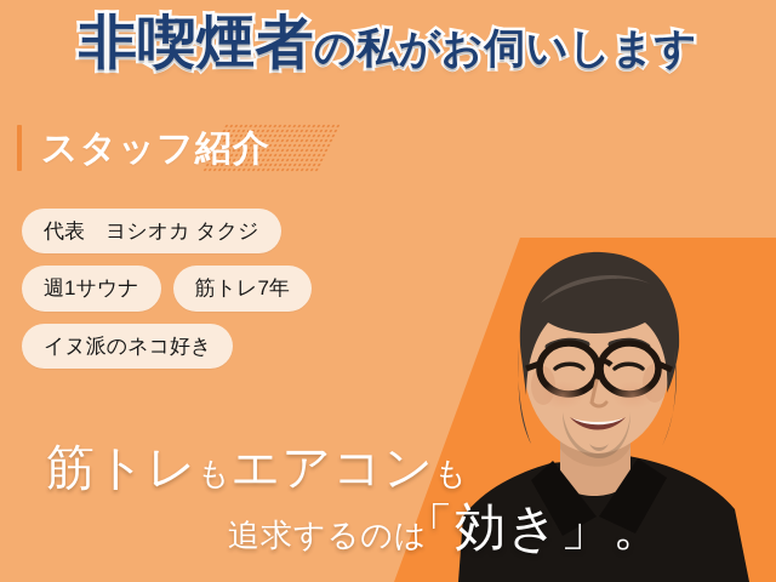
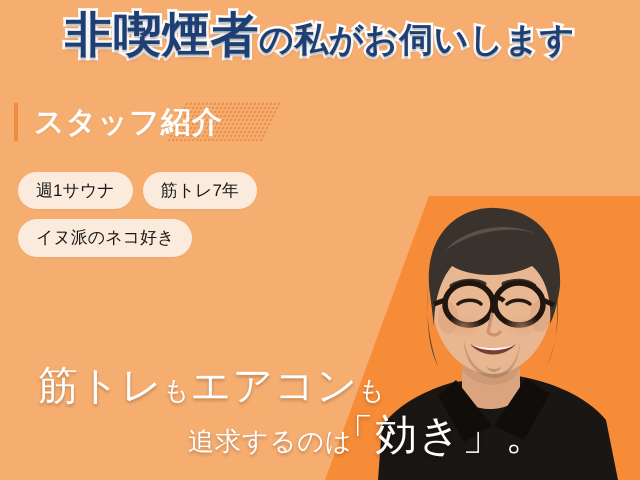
  非喫煙者の私がお伺いします
  スタッフ紹介
- 代表 ヨシオカ タクジ
  週1サウナ
  筋トレ7年
  イヌ派のネコ好き
  筋トレもエアコンも
  追求するのは
  「効き」。
